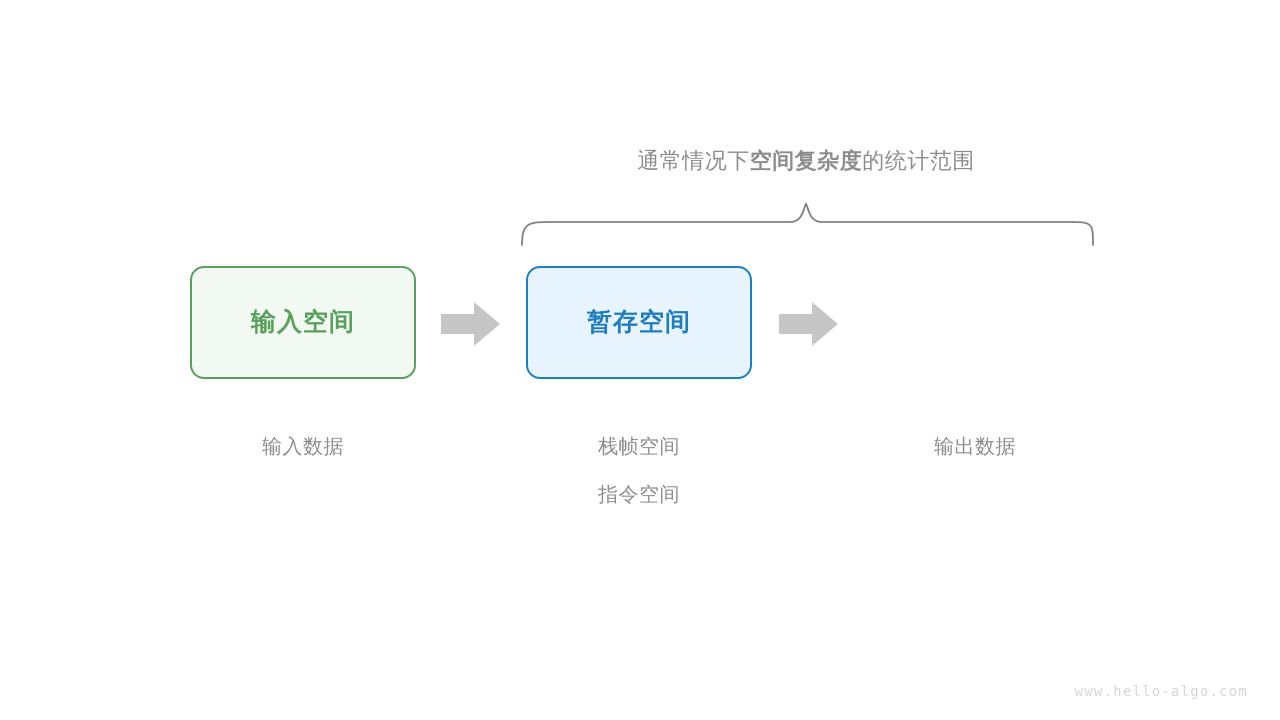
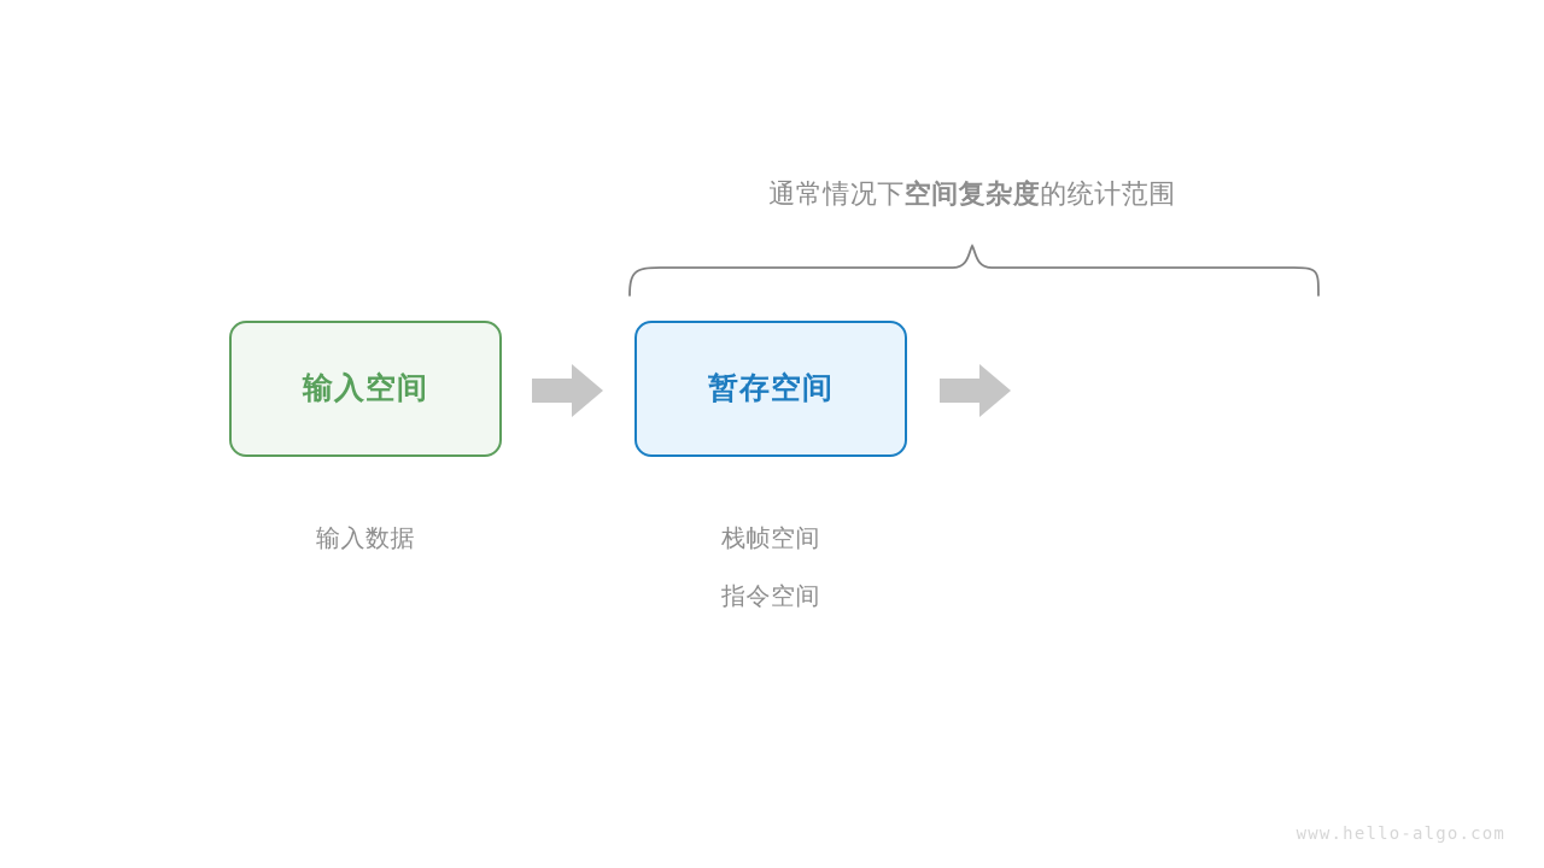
  通常情况下空间复杂度的统计范围
  输入空间
  暂存空间
  输入数据
  栈帧空间
  指令空间
- 输出数据
  www.hello-algo.com
